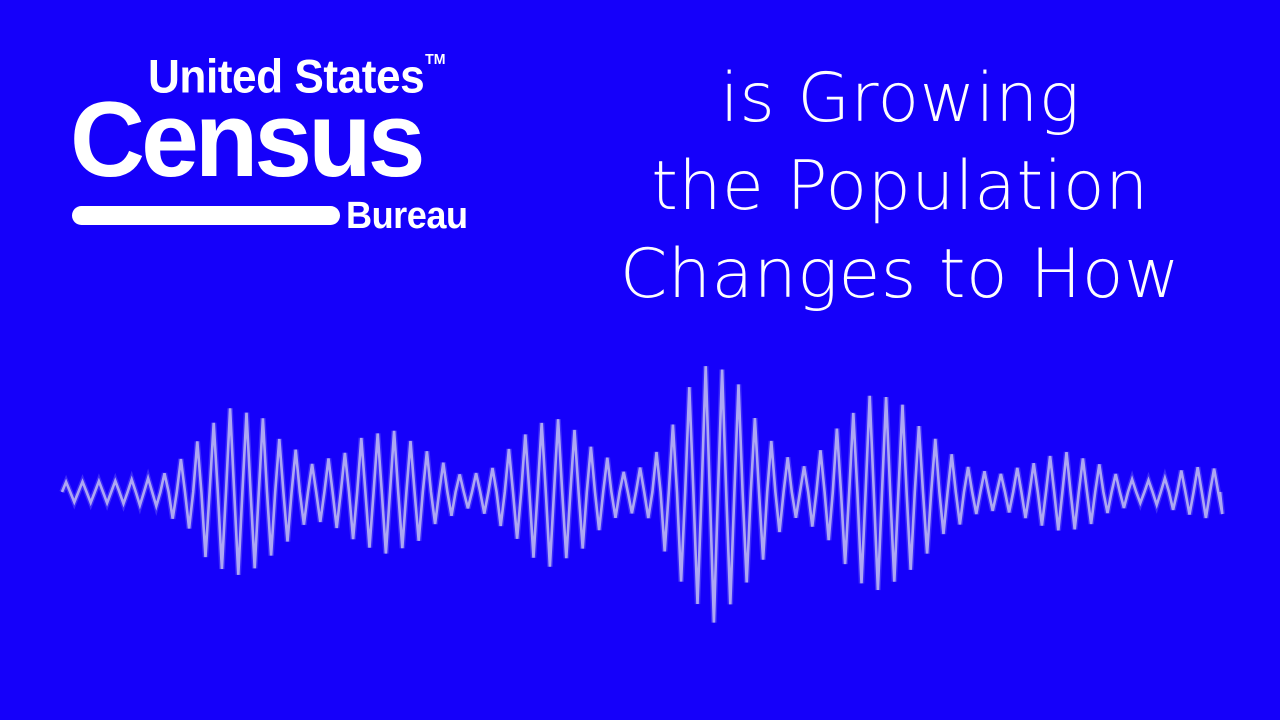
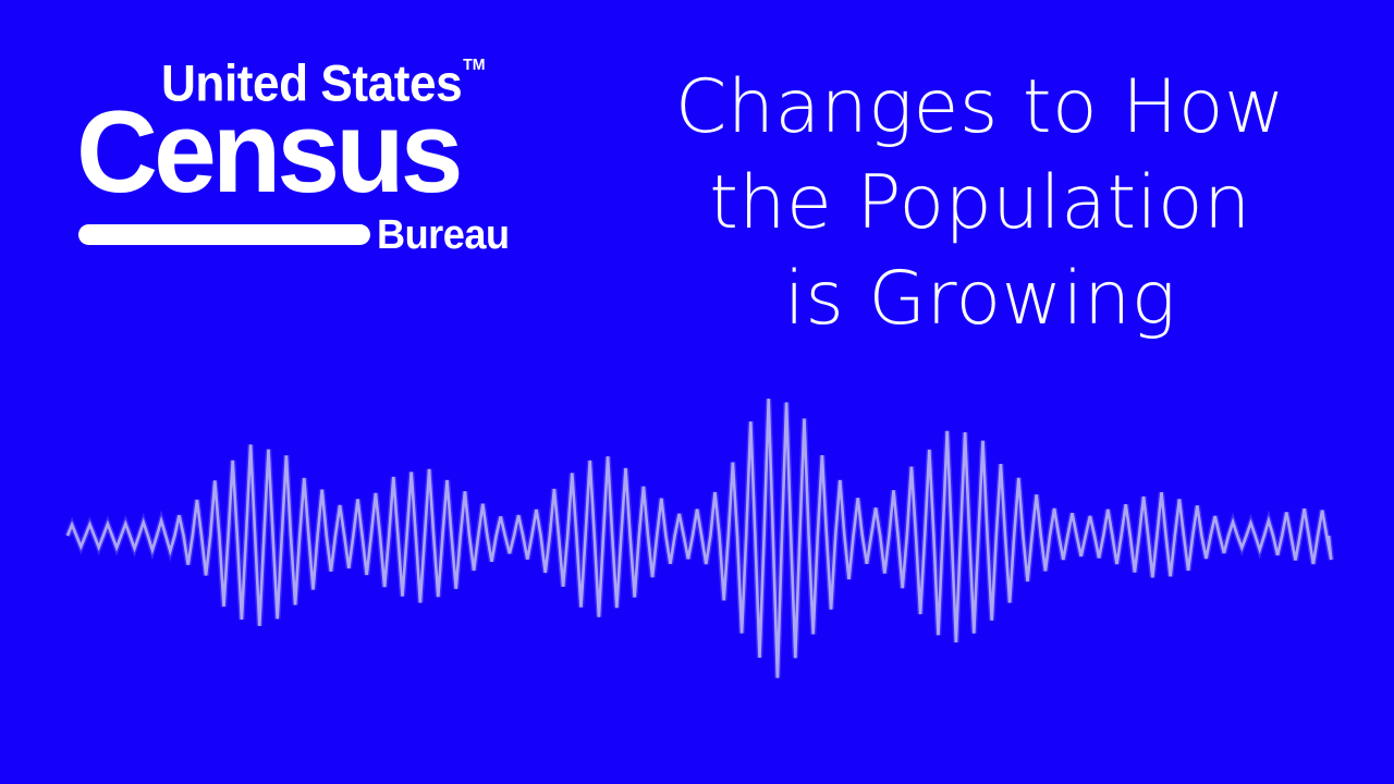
  United StatesTM
  Census
  Bureau
- is Growing
+ Changes to How
  the Population
- Changes to How
+ is Growing
